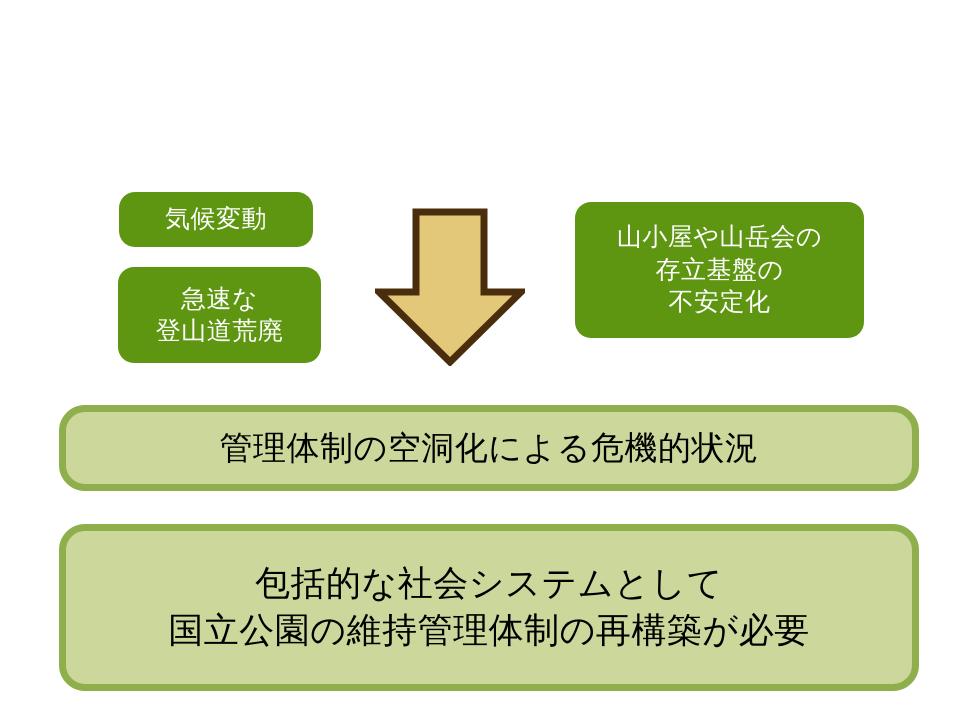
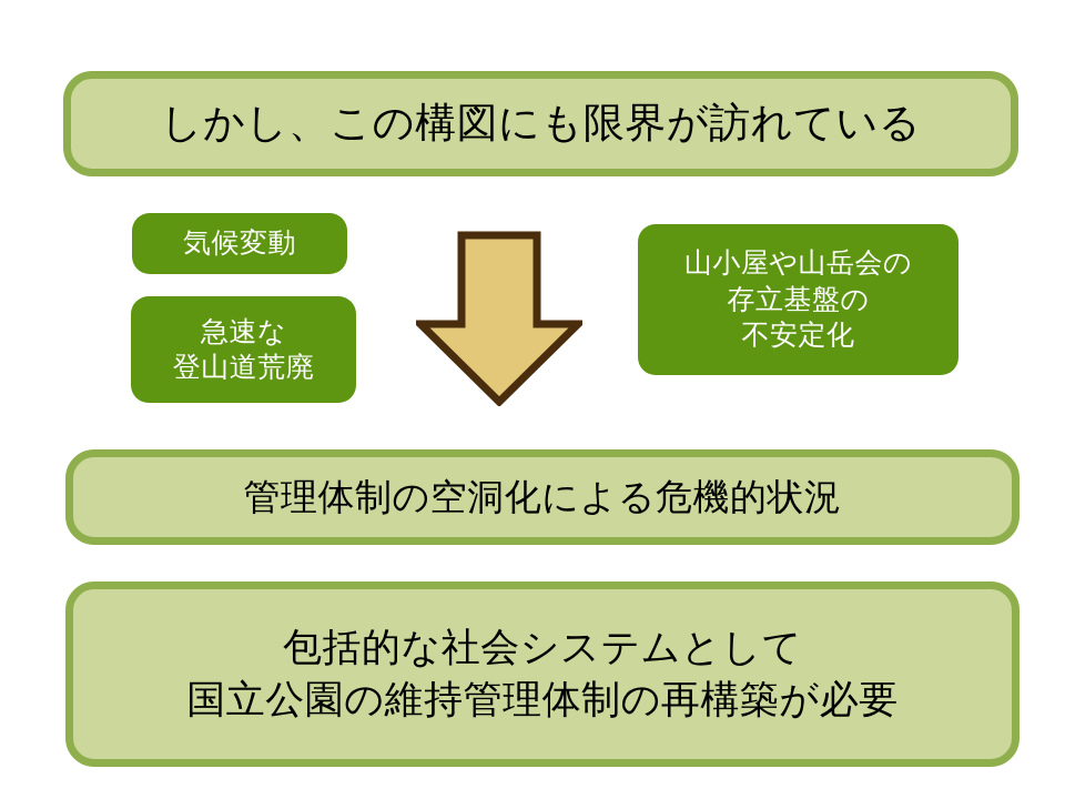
+ しかし、この構図にも限界が訪れている
  気候変動
  急速な
  登山道荒廃
  山小屋や山岳会の
  存立基盤の
  不安定化
  管理体制の空洞化による危機的状況
  包括的な社会システムとして
  国立公園の維持管理体制の再構築が必要
